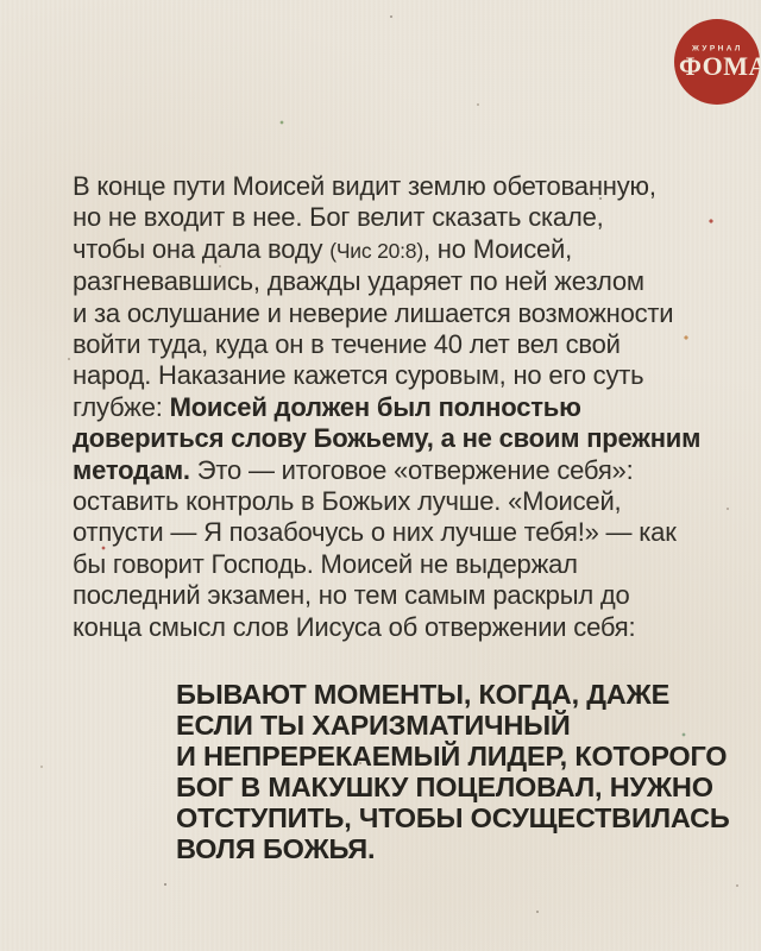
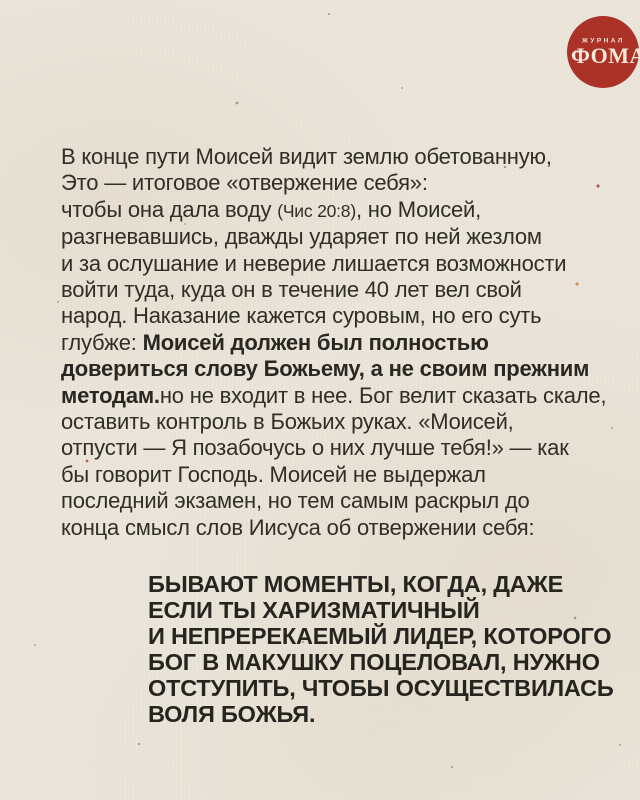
  ФОМА
  В конце пути Моисей видит землю обетованную,
- но не входит в нее. Бог велит сказать скале,
+ Это — итоговое «отвержение себя»:
  чтобы она дала воду (Чис 20:8), но Моисей,
  разгневавшись, дважды ударяет по ней жезлом
  и за ослушание и неверие лишается возможности
  войти туда, куда он в течение 40 лет вел свой
  народ. Наказание кажется суровым, но его суть
  глубже: Моисей должен был полностью
  довериться слову Божьему, а не своим прежним
- методам. Это — итоговое «отвержение себя»:
+ методам.но не входит в нее. Бог велит сказать скале,
- оставить контроль в Божьих лучше. «Моисей,
+ оставить контроль в Божьих руках. «Моисей,
  отпусти — Я позабочусь о них лучше тебя!» — как
  бы говорит Господь. Моисей не выдержал
  последний экзамен, но тем самым раскрыл до
  конца смысл слов Иисуса об отвержении себя:
  БЫВАЮТ МОМЕНТЫ, КОГДА, ДАЖЕ
  ЕСЛИ ТЫ ХАРИЗМАТИЧНЫЙ
  И НЕПРЕРЕКАЕМЫЙ ЛИДЕР, КОТОРОГО
  БОГ В МАКУШКУ ПОЦЕЛОВАЛ, НУЖНО
  ОТСТУПИТЬ, ЧТОБЫ ОСУЩЕСТВИЛАСЬ
  ВОЛЯ БОЖЬЯ.
